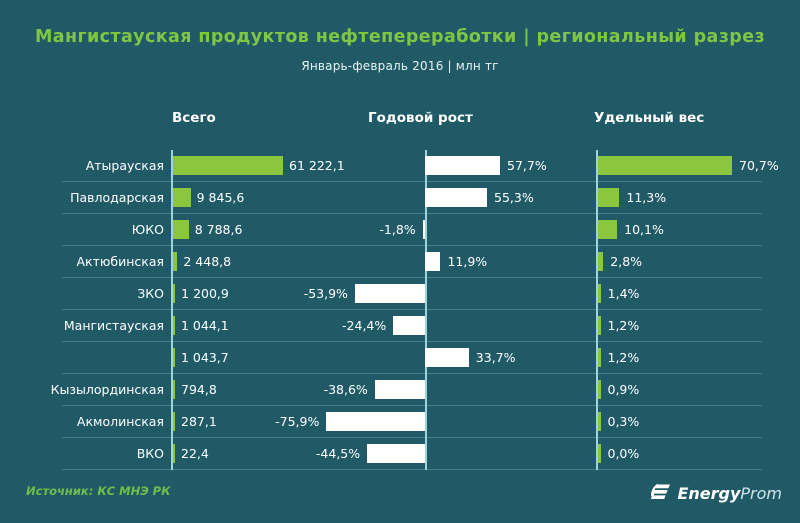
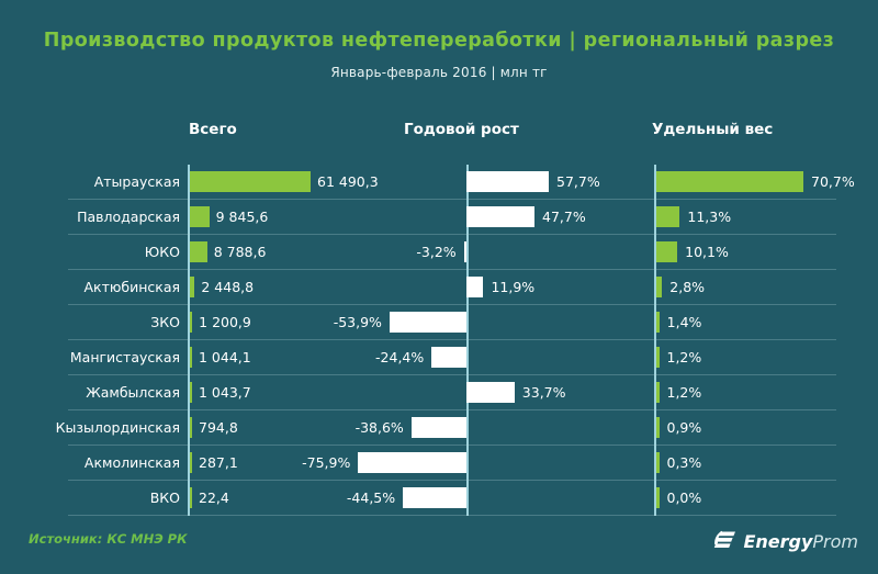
- Мангистауская продуктов нефтепереработки | региональный разрез
+ Производство продуктов нефтепереработки | региональный разрез
  Январь-февраль 2016 | млн тг
  Всего
  Годовой рост
  Удельный вес
  Атырауская
- 61 222,1
+ 61 490,3
  57,7%
  70,7%
  Павлодарская
  9 845,6
- 55,3%
+ 47,7%
  11,3%
  ЮКО
  8 788,6
- -1,8%
+ -3,2%
  10,1%
  Актюбинская
  2 448,8
  11,9%
  2,8%
  ЗКО
  1 200,9
  -53,9%
  1,4%
  Мангистауская
  1 044,1
  -24,4%
  1,2%
+ Жамбылская
  1 043,7
  33,7%
  1,2%
  Кызылординская
  794,8
  -38,6%
  0,9%
  Акмолинская
  287,1
  -75,9%
  0,3%
  ВКО
  22,4
  -44,5%
  0,0%
  Источник: КС МНЭ РК
  EnergyProm
